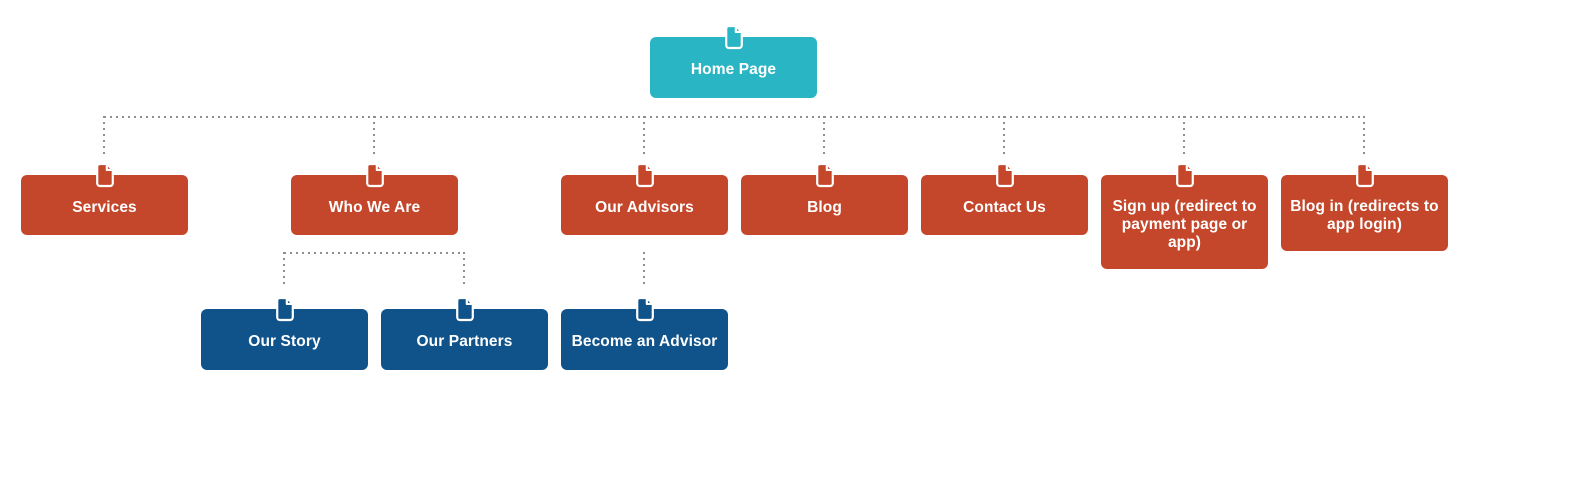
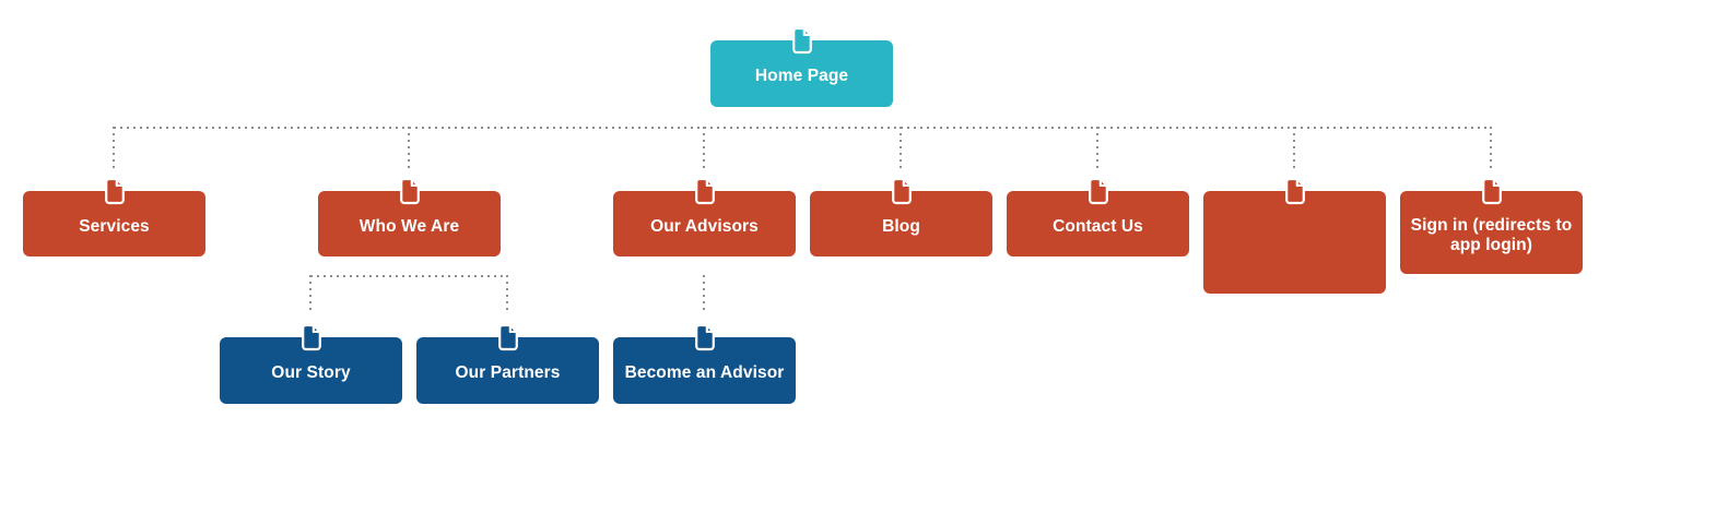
  Home Page
  Services
  Who We Are
  Our Advisors
  Blog
  Contact Us
- Sign up (redirect to payment page or app)
- Blog in (redirects to app login)
+ Sign in (redirects to app login)
  Our Story
  Our Partners
  Become an Advisor
